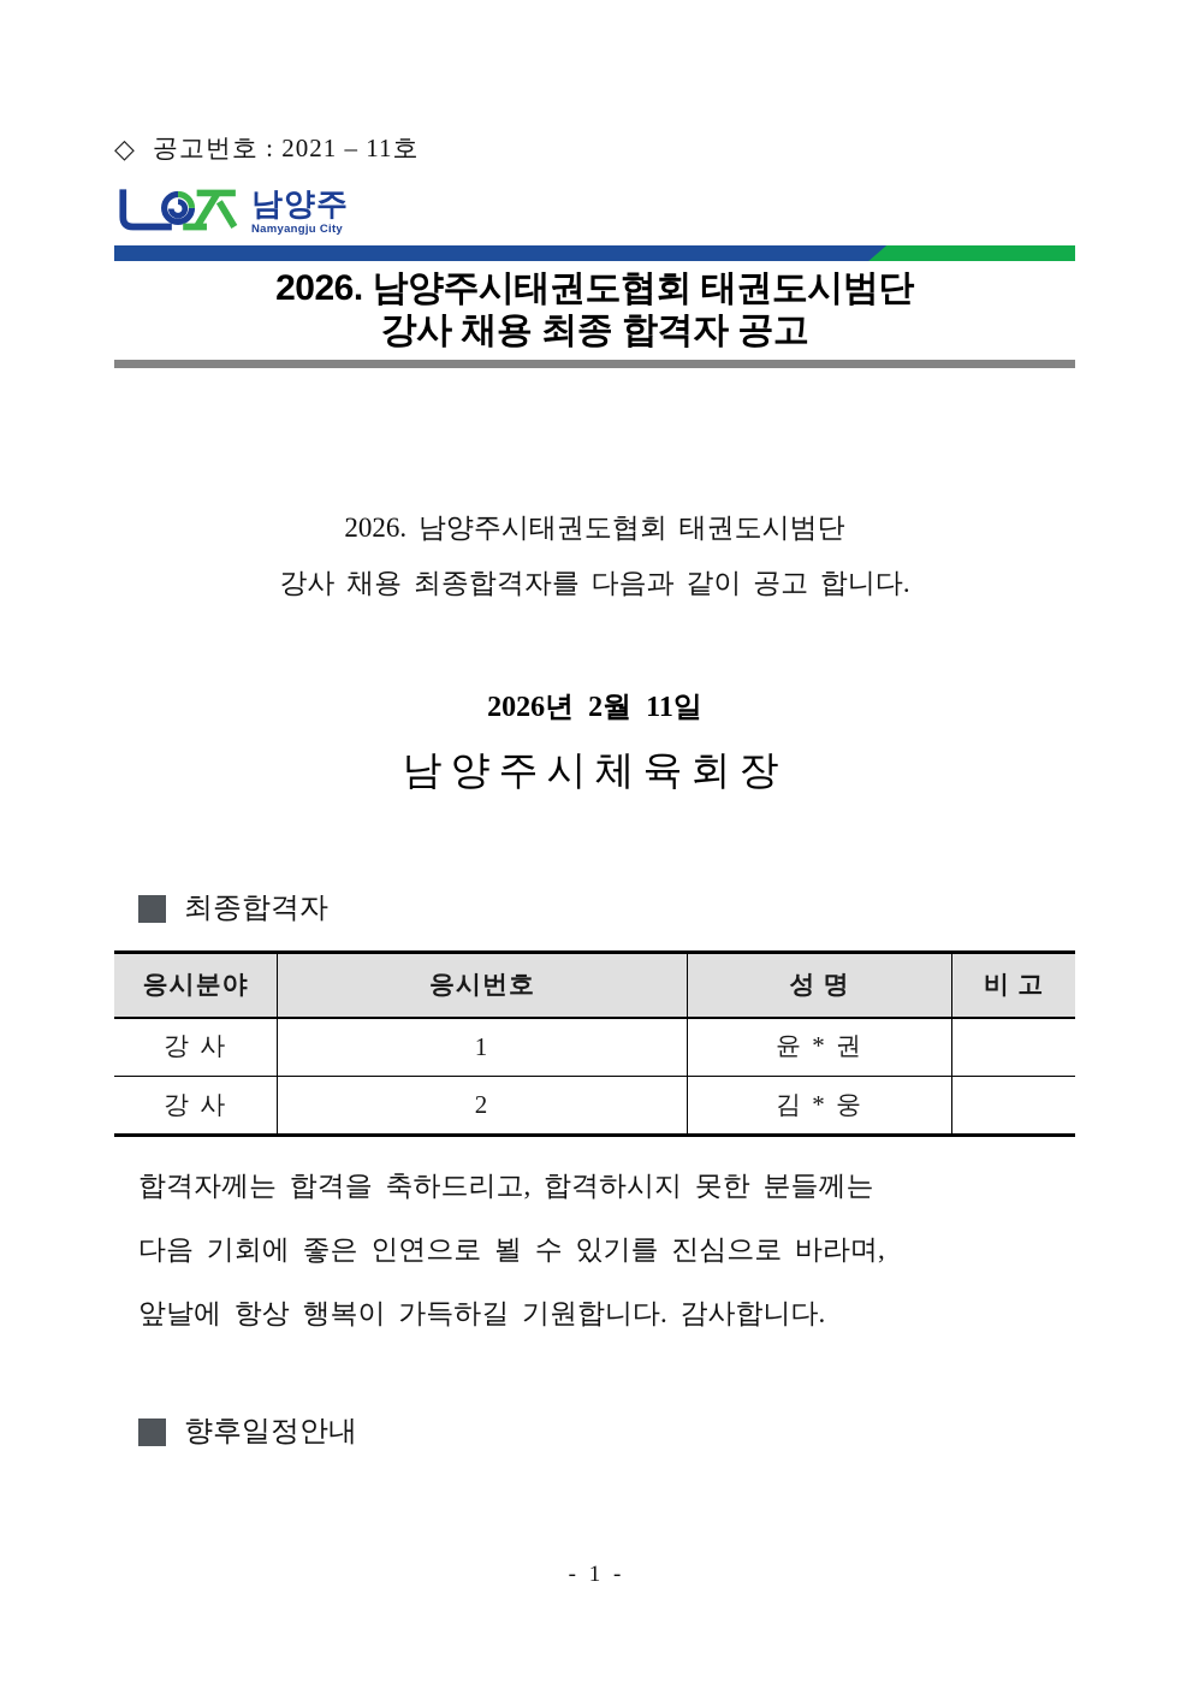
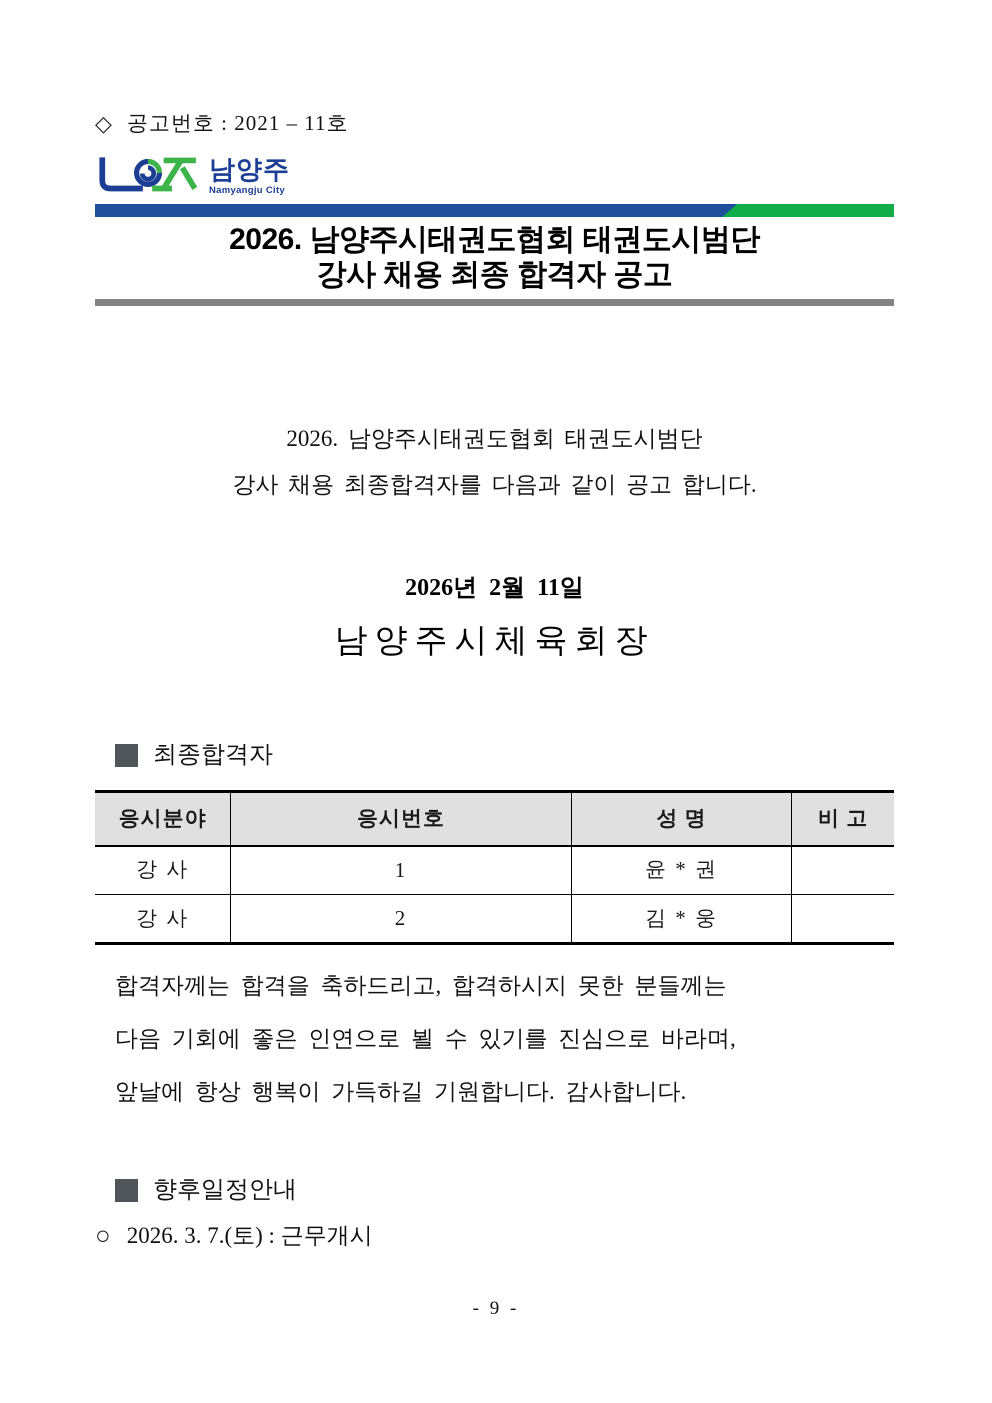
  ◇
  공고번호 : 2021 – 11호
  남양주
  Namyangju City
  2026. 남양주시태권도협회 태권도시범단
  강사 채용 최종 합격자 공고
  2026. 남양주시태권도협회 태권도시범단
  강사 채용 최종합격자를 다음과 같이 공고 합니다.
  2026년 2월 11일
  남양주시체육회장
  최종합격자
  응시분야	응시번호	성 명	비 고
  강 사	1	윤 * 권
  강 사	2	김 * 웅
  합격자께는 합격을 축하드리고, 합격하시지 못한 분들께는
  다음 기회에 좋은 인연으로 뵐 수 있기를 진심으로 바라며,
  앞날에 항상 행복이 가득하길 기원합니다. 감사합니다.
  향후일정안내
+ ○
+ 2026. 3. 7.(토) : 근무개시
- - 1 -
+ - 9 -
